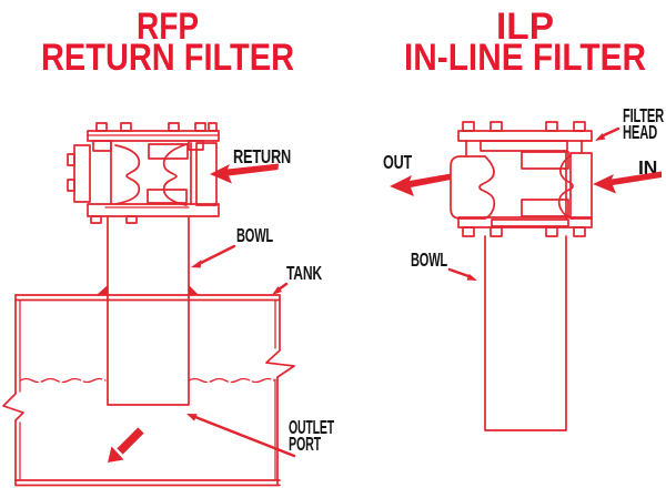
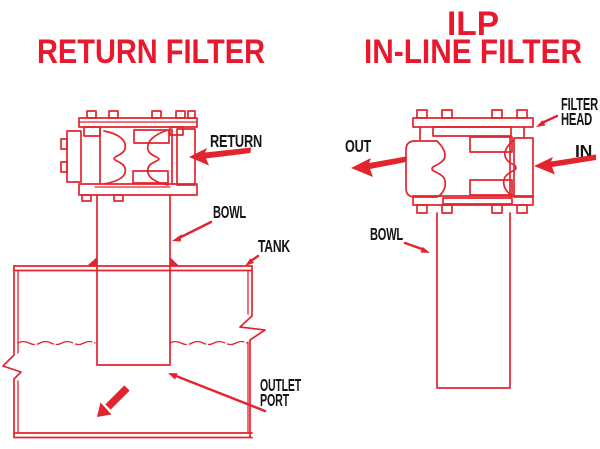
- RFP
  RETURN FILTER
  RETURN
  BOWL
  TANK
  OUTLET
  PORT
  ILP
  IN-LINE FILTER
  FILTER
  HEAD
  OUT
  IN
  BOWL
